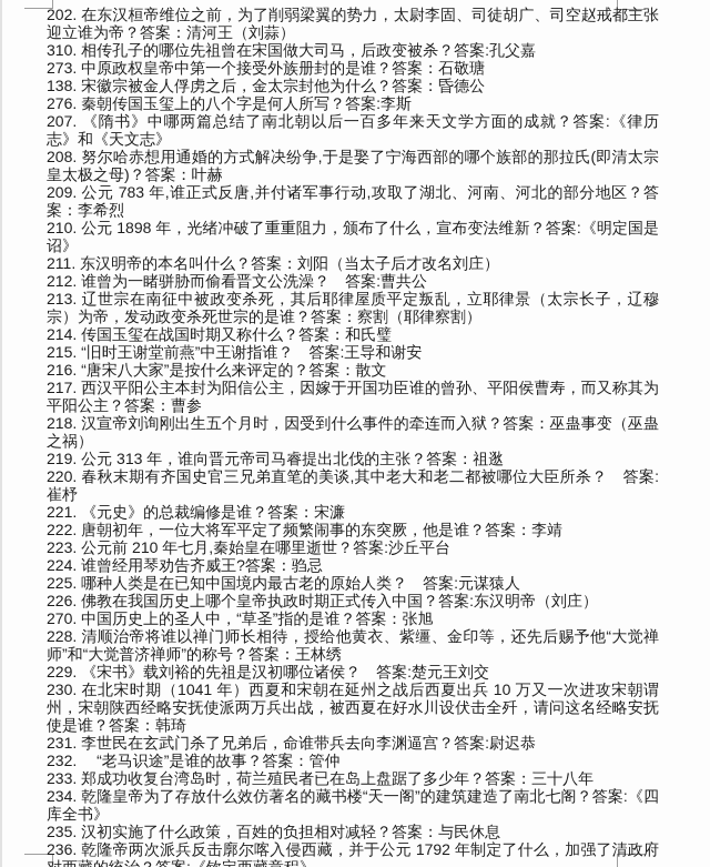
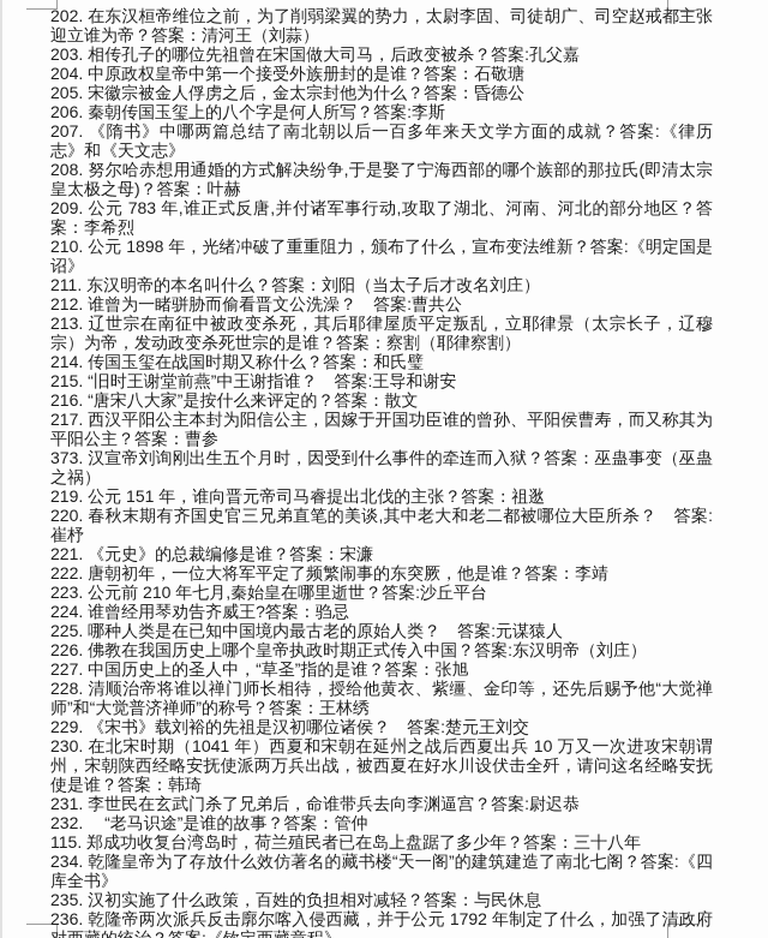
  202. 在东汉桓帝维位之前，为了削弱梁翼的势力，太尉李固、司徒胡广、司空赵戒都主张迎立谁为帝？答案：清河王（刘蒜）
- 310. 相传孔子的哪位先祖曾在宋国做大司马，后政变被杀？答案:孔父嘉
+ 203. 相传孔子的哪位先祖曾在宋国做大司马，后政变被杀？答案:孔父嘉
- 273. 中原政权皇帝中第一个接受外族册封的是谁？答案：石敬瑭
+ 204. 中原政权皇帝中第一个接受外族册封的是谁？答案：石敬瑭
- 138. 宋徽宗被金人俘虏之后，金太宗封他为什么？答案：昏德公
+ 205. 宋徽宗被金人俘虏之后，金太宗封他为什么？答案：昏德公
- 276. 秦朝传国玉玺上的八个字是何人所写？答案:李斯
+ 206. 秦朝传国玉玺上的八个字是何人所写？答案:李斯
  207. 《隋书》中哪两篇总结了南北朝以后一百多年来天文学方面的成就？答案:《律历志》和《天文志》
  208. 努尔哈赤想用通婚的方式解决纷争,于是娶了宁海西部的哪个族部的那拉氏(即清太宗皇太极之母)？答案：叶赫
  209. 公元 783 年,谁正式反唐,并付诸军事行动,攻取了湖北、河南、河北的部分地区？答案：李希烈
  210. 公元 1898 年，光绪冲破了重重阻力，颁布了什么，宣布变法维新？答案:《明定国是诏》
  211. 东汉明帝的本名叫什么？答案：刘阳（当太子后才改名刘庄）
  212. 谁曾为一睹骈胁而偷看晋文公洗澡？ 答案:曹共公
  213. 辽世宗在南征中被政变杀死，其后耶律屋质平定叛乱，立耶律景（太宗长子，辽穆宗）为帝，发动政变杀死世宗的是谁？答案：察割（耶律察割）
  214. 传国玉玺在战国时期又称什么？答案：和氏璧
  215. “旧时王谢堂前燕”中王谢指谁？ 答案:王导和谢安
  216. “唐宋八大家”是按什么来评定的？答案：散文
  217. 西汉平阳公主本封为阳信公主，因嫁于开国功臣谁的曾孙、平阳侯曹寿，而又称其为平阳公主？答案：曹参
- 218. 汉宣帝刘询刚出生五个月时，因受到什么事件的牵连而入狱？答案：巫蛊事变（巫蛊之祸）
+ 373. 汉宣帝刘询刚出生五个月时，因受到什么事件的牵连而入狱？答案：巫蛊事变（巫蛊之祸）
- 219. 公元 313 年，谁向晋元帝司马睿提出北伐的主张？答案：祖逖
+ 219. 公元 151 年，谁向晋元帝司马睿提出北伐的主张？答案：祖逖
  220. 春秋末期有齐国史官三兄弟直笔的美谈,其中老大和老二都被哪位大臣所杀？ 答案:崔杼
  221. 《元史》的总裁编修是谁？答案：宋濂
  222. 唐朝初年，一位大将军平定了频繁闹事的东突厥，他是谁？答案：李靖
  223. 公元前 210 年七月,秦始皇在哪里逝世？答案:沙丘平台
  224. 谁曾经用琴劝告齐威王?答案：驺忌
  225. 哪种人类是在已知中国境内最古老的原始人类？ 答案:元谋猿人
  226. 佛教在我国历史上哪个皇帝执政时期正式传入中国？答案:东汉明帝（刘庄）
- 270. 中国历史上的圣人中，“草圣”指的是谁？答案：张旭
+ 227. 中国历史上的圣人中，“草圣”指的是谁？答案：张旭
  228. 清顺治帝将谁以禅门师长相待，授给他黄衣、紫缰、金印等，还先后赐予他“大觉禅师”和“大觉普济禅师”的称号？答案：王林绣
  229. 《宋书》载刘裕的先祖是汉初哪位诸侯？ 答案:楚元王刘交
  230. 在北宋时期（1041 年）西夏和宋朝在延州之战后西夏出兵 10 万又一次进攻宋朝谓州，宋朝陕西经略安抚使派两万兵出战，被西夏在好水川设伏击全歼，请问这名经略安抚使是谁？答案：韩琦
  231. 李世民在玄武门杀了兄弟后，命谁带兵去向李渊逼宫？答案:尉迟恭
  232. “老马识途”是谁的故事？答案：管仲
- 233. 郑成功收复台湾岛时，荷兰殖民者已在岛上盘踞了多少年？答案：三十八年
+ 115. 郑成功收复台湾岛时，荷兰殖民者已在岛上盘踞了多少年？答案：三十八年
  234. 乾隆皇帝为了存放什么效仿著名的藏书楼“天一阁”的建筑建造了南北七阁？答案:《四库全书》
  235. 汉初实施了什么政策，百姓的负担相对减轻？答案：与民休息
  236. 乾隆帝两次派兵反击廓尔喀入侵西藏，并于公元 1792 年制定了什么，加强了清政府
